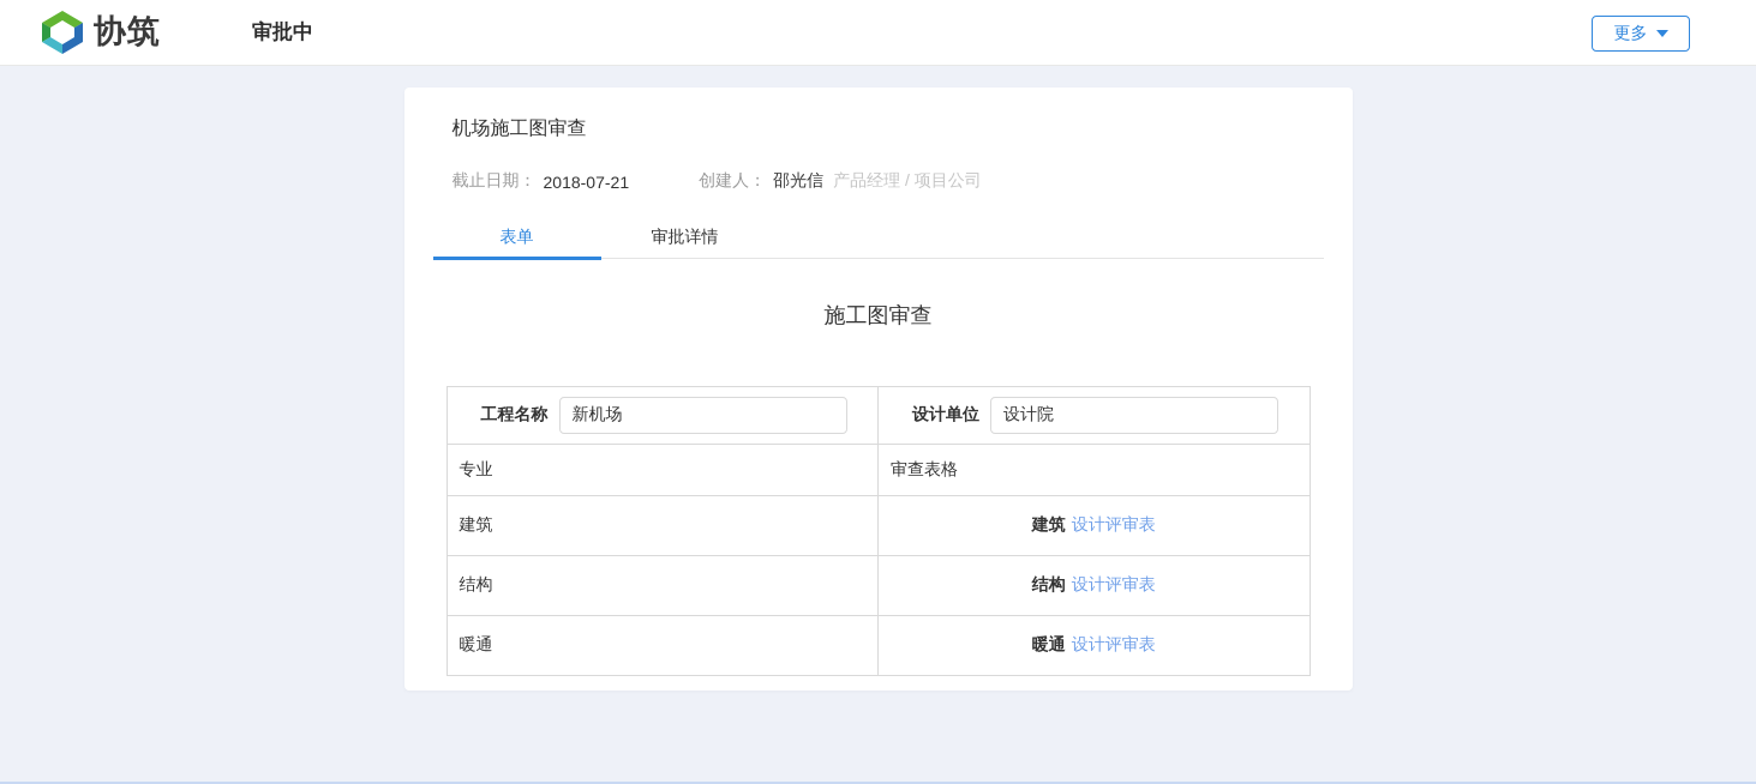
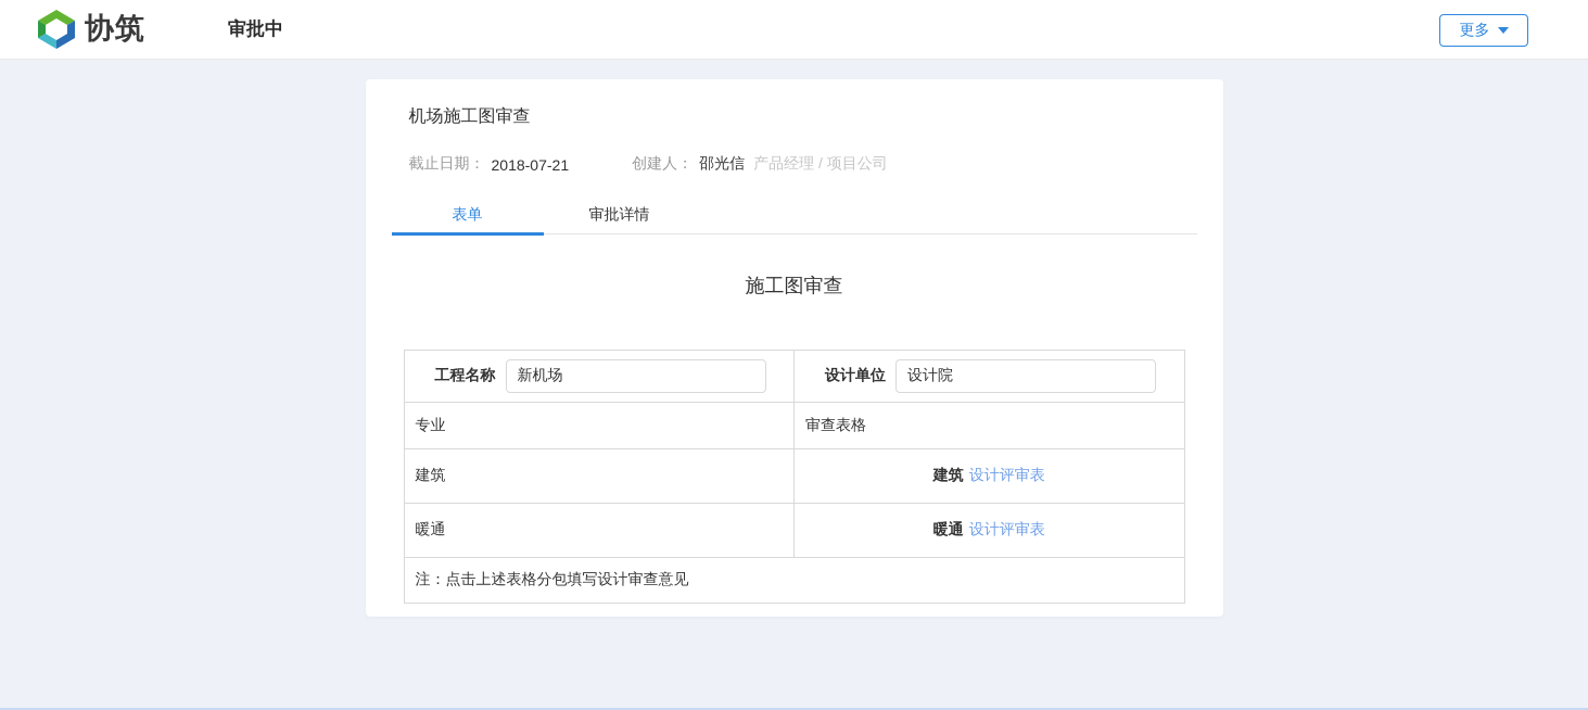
  协筑
  审批中
  更多
  机场施工图审查
  截止日期：
  2018-07-21
  创建人：
  邵光信
  产品经理 / 项目公司
  表单
  审批详情
  施工图审查
  工程名称 新机场	设计单位 设计院
  专业	审查表格
  建筑	建筑 设计评审表
- 结构	结构 设计评审表
  暖通	暖通 设计评审表
+ 注：点击上述表格分包填写设计审查意见
